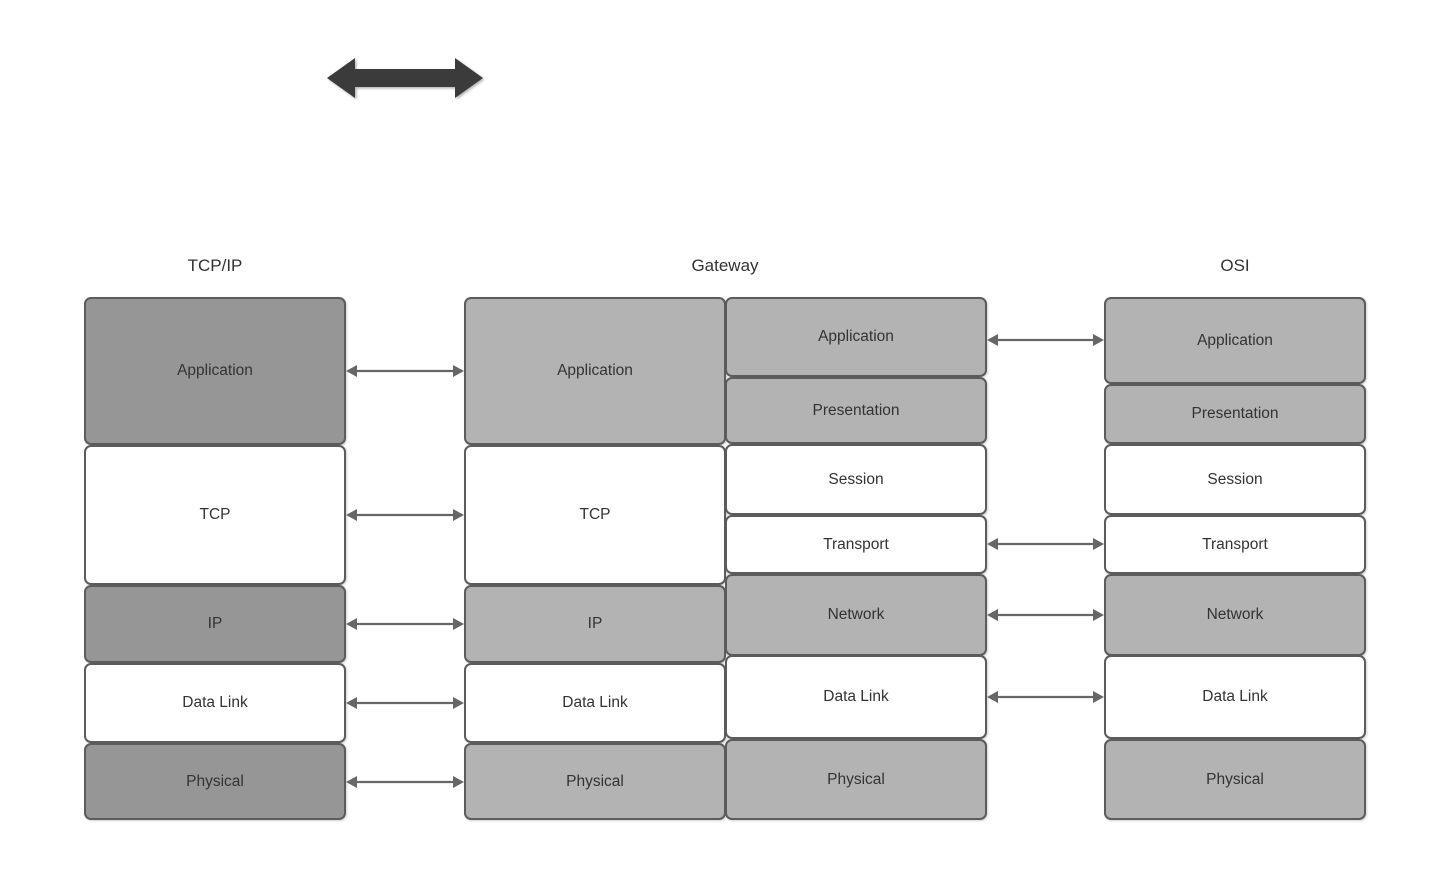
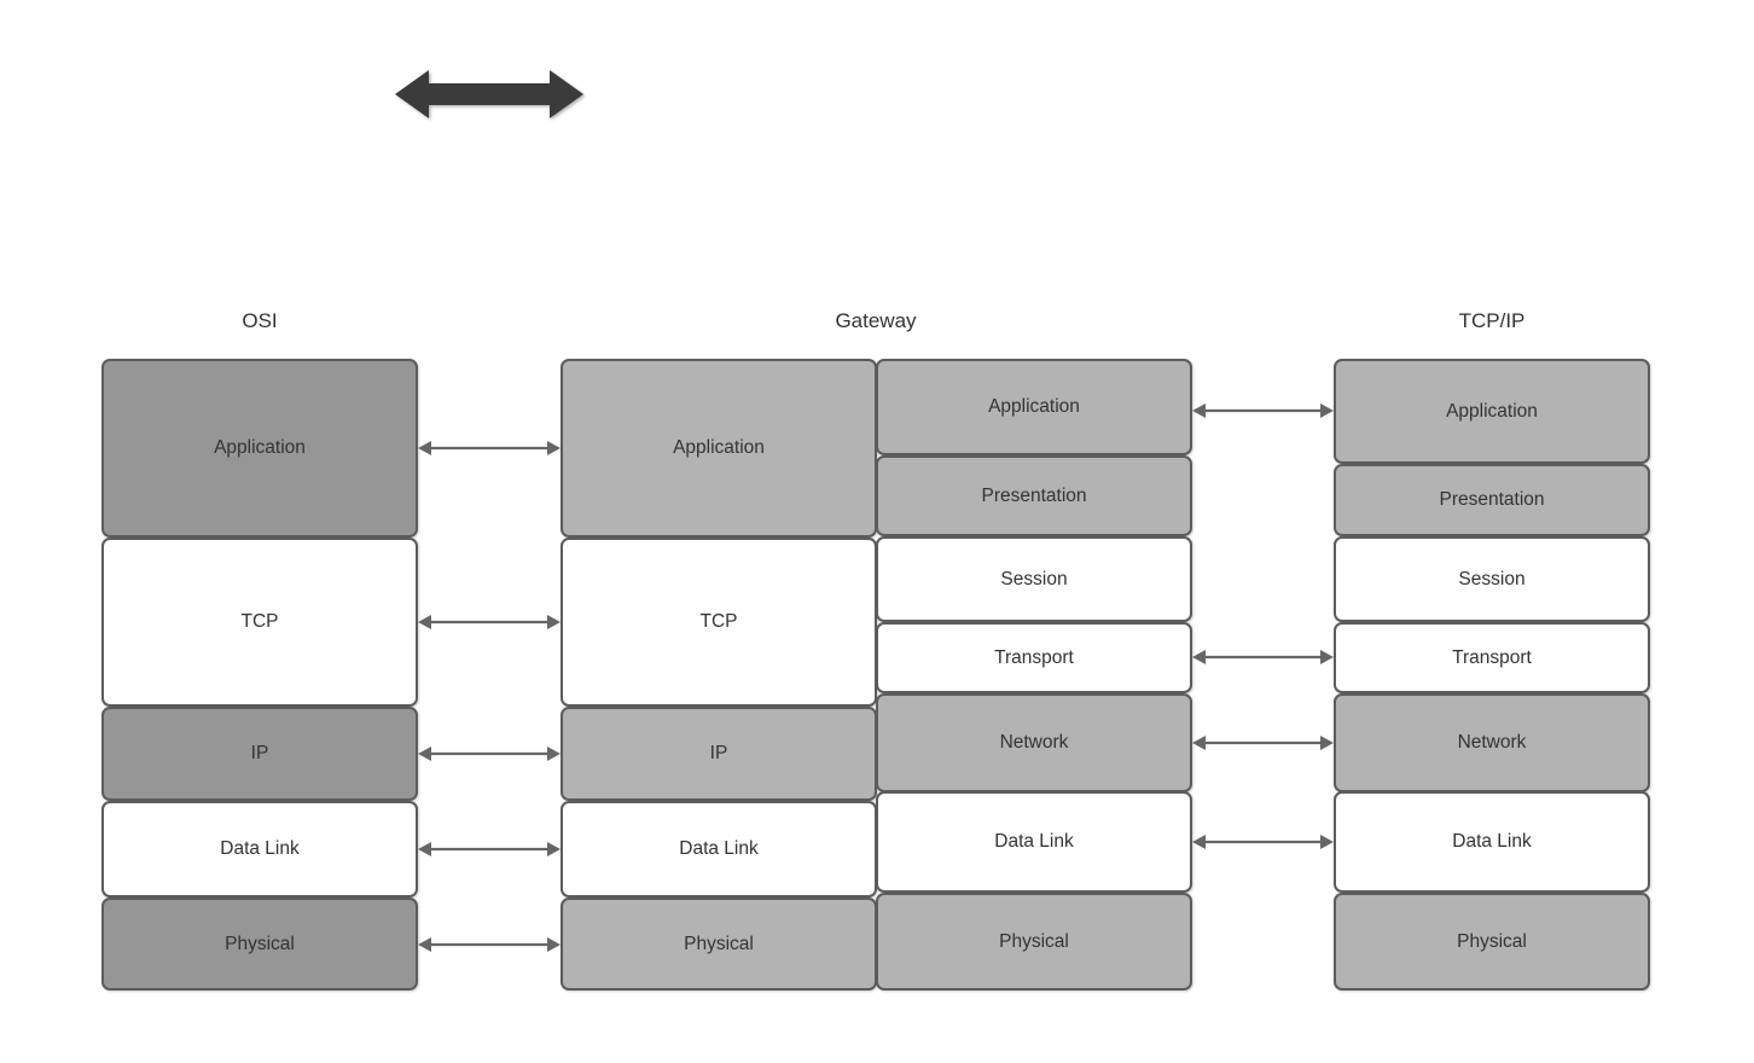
- TCP/IP
+ OSI
  Gateway
- OSI
+ TCP/IP
  Application
  TCP
  IP
  Data Link
  Physical
  Application
  TCP
  IP
  Data Link
  Physical
  Application
  Presentation
  Session
  Transport
  Network
  Data Link
  Physical
  Application
  Presentation
  Session
  Transport
  Network
  Data Link
  Physical
